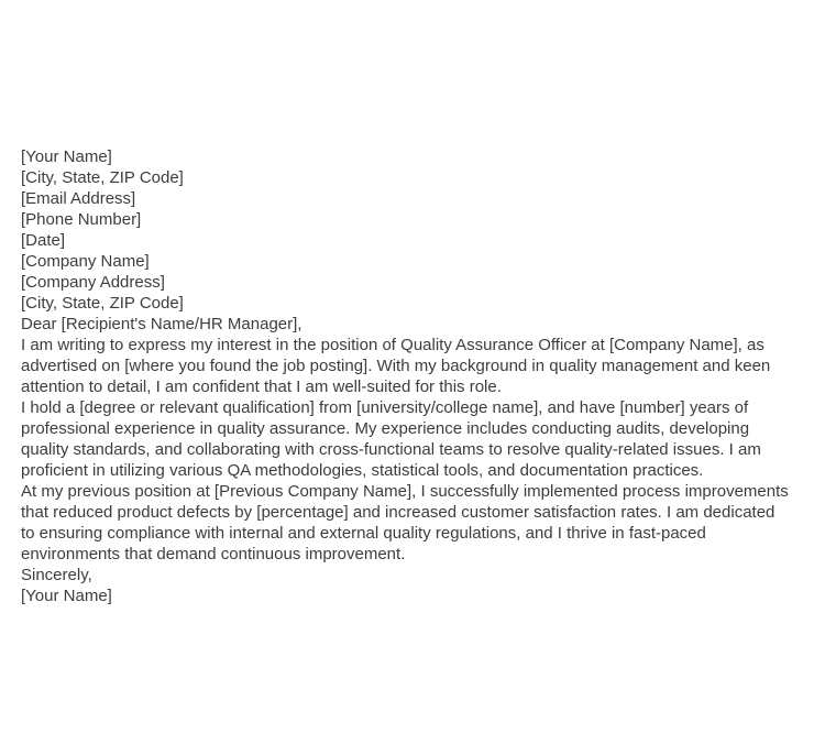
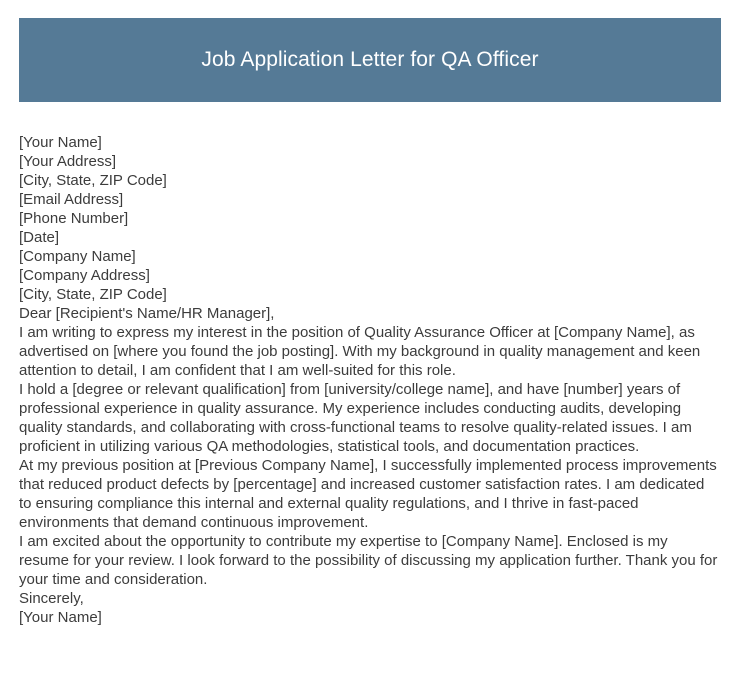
+ Job Application Letter for QA Officer
  [Your Name]
+ [Your Address]
  [City, State, ZIP Code]
  [Email Address]
  [Phone Number]
  [Date]
  [Company Name]
  [Company Address]
  [City, State, ZIP Code]
  Dear [Recipient's Name/HR Manager],
  I am writing to express my interest in the position of Quality Assurance Officer at [Company Name], as advertised on [where you found the job posting]. With my background in quality management and keen attention to detail, I am confident that I am well-suited for this role.
  I hold a [degree or relevant qualification] from [university/college name], and have [number] years of professional experience in quality assurance. My experience includes conducting audits, developing quality standards, and collaborating with cross-functional teams to resolve quality-related issues. I am proficient in utilizing various QA methodologies, statistical tools, and documentation practices.
- At my previous position at [Previous Company Name], I successfully implemented process improvements that reduced product defects by [percentage] and increased customer satisfaction rates. I am dedicated to ensuring compliance with internal and external quality regulations, and I thrive in fast-paced environments that demand continuous improvement.
+ At my previous position at [Previous Company Name], I successfully implemented process improvements that reduced product defects by [percentage] and increased customer satisfaction rates. I am dedicated to ensuring compliance this internal and external quality regulations, and I thrive in fast-paced environments that demand continuous improvement.
+ I am excited about the opportunity to contribute my expertise to [Company Name]. Enclosed is my resume for your review. I look forward to the possibility of discussing my application further. Thank you for your time and consideration.
  Sincerely,
  [Your Name]
